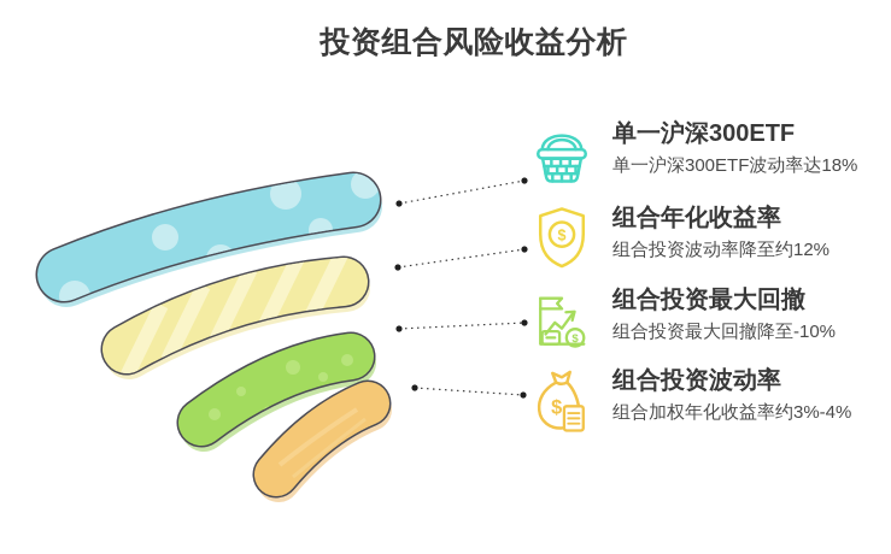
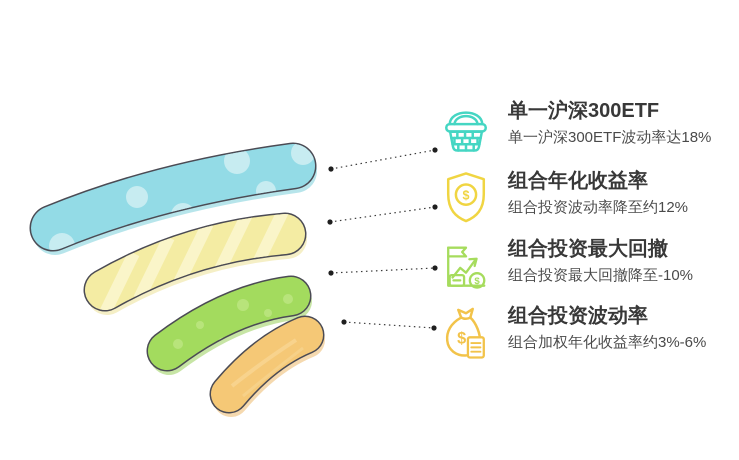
- 投资组合风险收益分析
  单一沪深300ETF
  单一沪深300ETF波动率达18%
  $
  组合年化收益率
  组合投资波动率降至约12%
  $
  组合投资最大回撤
  组合投资最大回撤降至-10%
  $
  组合投资波动率
- 组合加权年化收益率约3%-4%
+ 组合加权年化收益率约3%-6%
